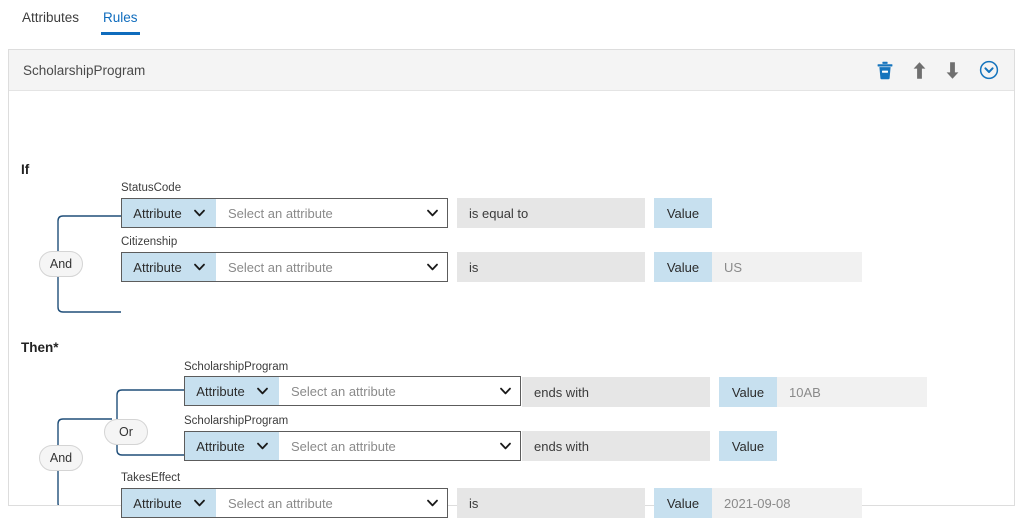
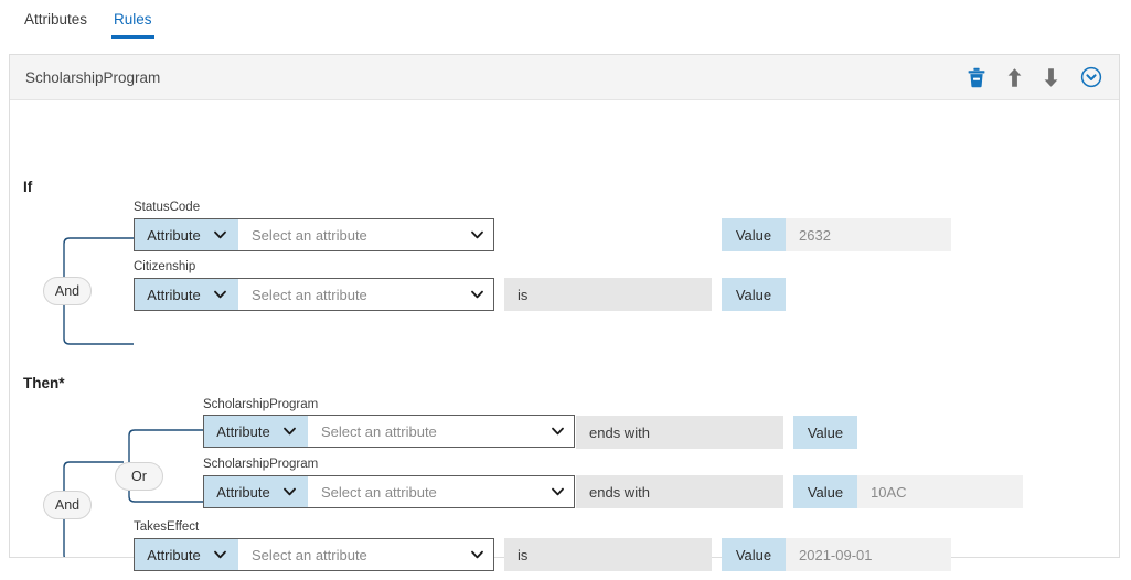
  Attributes
  Rules
  ScholarshipProgram
  If
  And
  StatusCode
  Attribute
  Select an attribute
- is equal to
  Value
+ 2632
  Citizenship
  Attribute
  Select an attribute
  is
  Value
- US
  Then*
  And
  Or
  ScholarshipProgram
  Attribute
  Select an attribute
  ends with
  Value
- 10AB
  ScholarshipProgram
  Attribute
  Select an attribute
  ends with
  Value
+ 10AC
  TakesEffect
  Attribute
  Select an attribute
  is
  Value
- 2021-09-08
+ 2021-09-01
